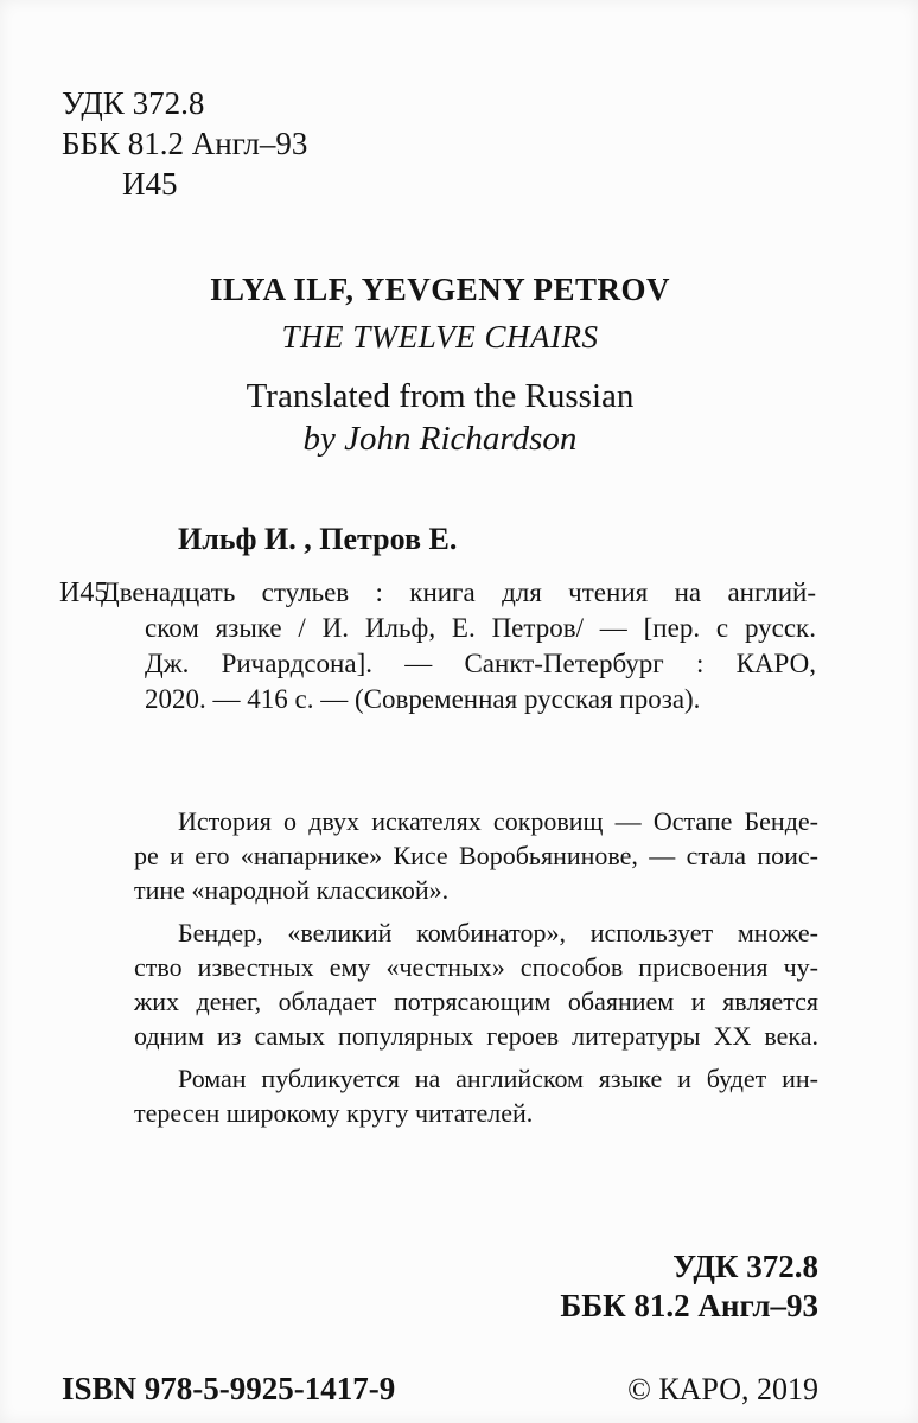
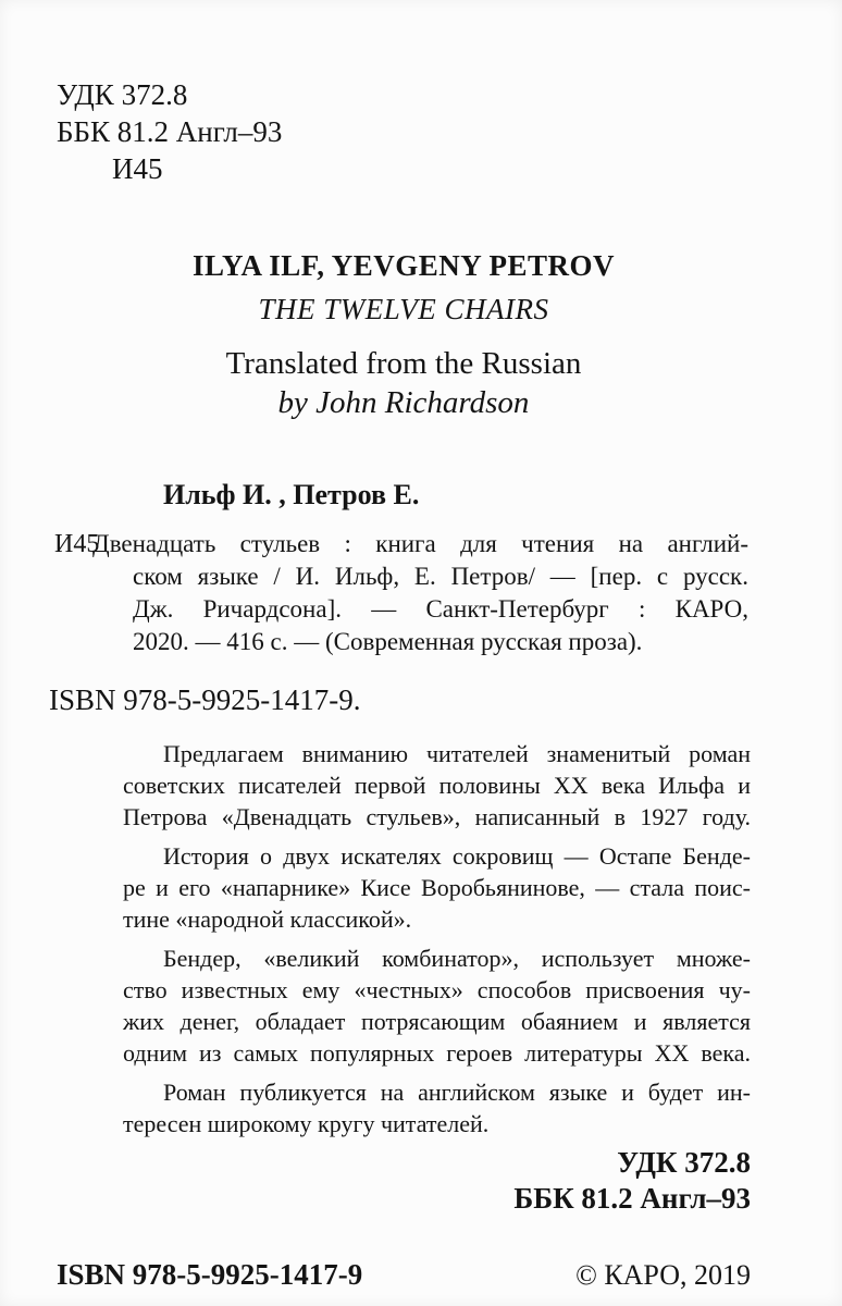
  УДК 372.8
  ББК 81.2 Англ–93
  И45
  ILYA ILF, YEVGENY PETROV
  THE TWELVE CHAIRS
  Translated from the Russian
  by John Richardson
  Ильф И. , Петров Е.
  И45
  Двенадцать стульев : книга для чтения на англий-
  ском языке / И. Ильф, Е. Петров/ — [пер. с русск.
  Дж. Ричардсона]. — Санкт-Петербург : КАРО,
  2020. — 416 с. — (Современная русская проза).
+ ISBN 978-5-9925-1417-9.
+ Предлагаем вниманию читателей знаменитый роман
+ советских писателей первой половины XX века Ильфа и
+ Петрова «Двенадцать стульев», написанный в 1927 году.
  История о двух искателях сокровищ — Остапе Бенде-
  ре и его «напарнике» Кисе Воробьянинове, — стала поис-
  тине «народной классикой».
  Бендер, «великий комбинатор», использует множе-
  ство известных ему «честных» способов присвоения чу-
  жих денег, обладает потрясающим обаянием и является
  одним из самых популярных героев литературы XX века.
  Роман публикуется на английском языке и будет ин-
  тересен широкому кругу читателей.
  УДК 372.8
  ББК 81.2 Англ–93
  ISBN 978-5-9925-1417-9
  © КАРО, 2019
